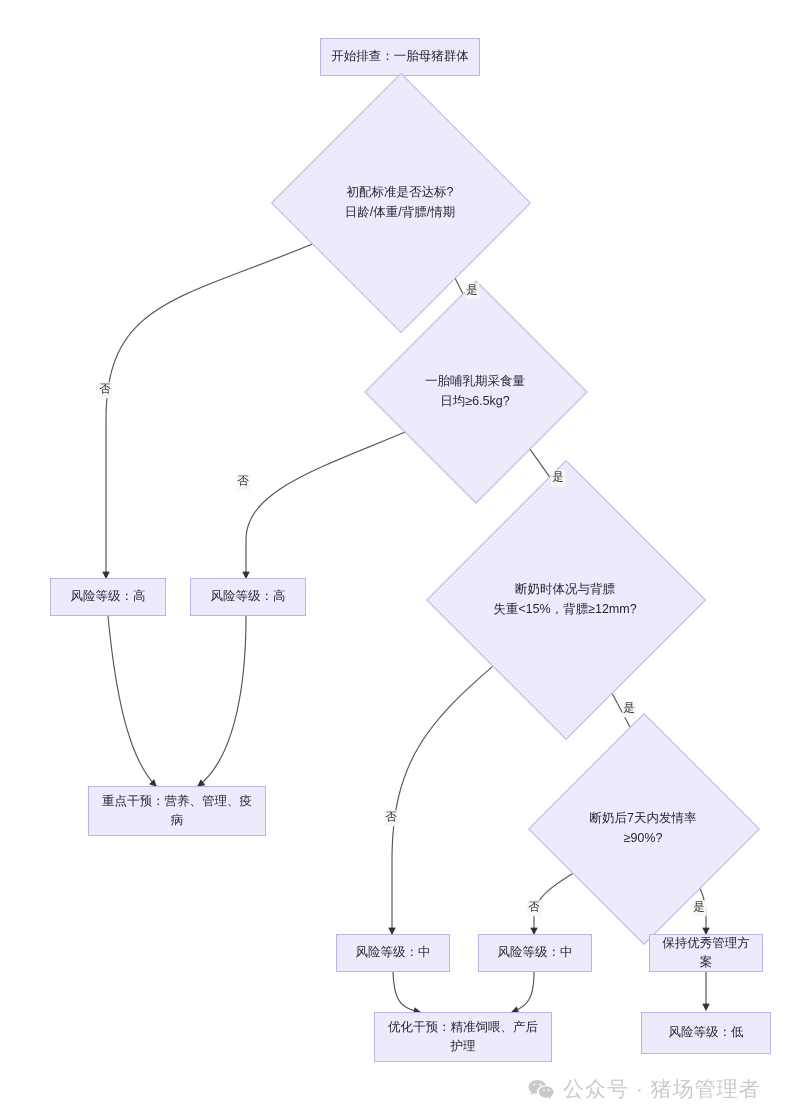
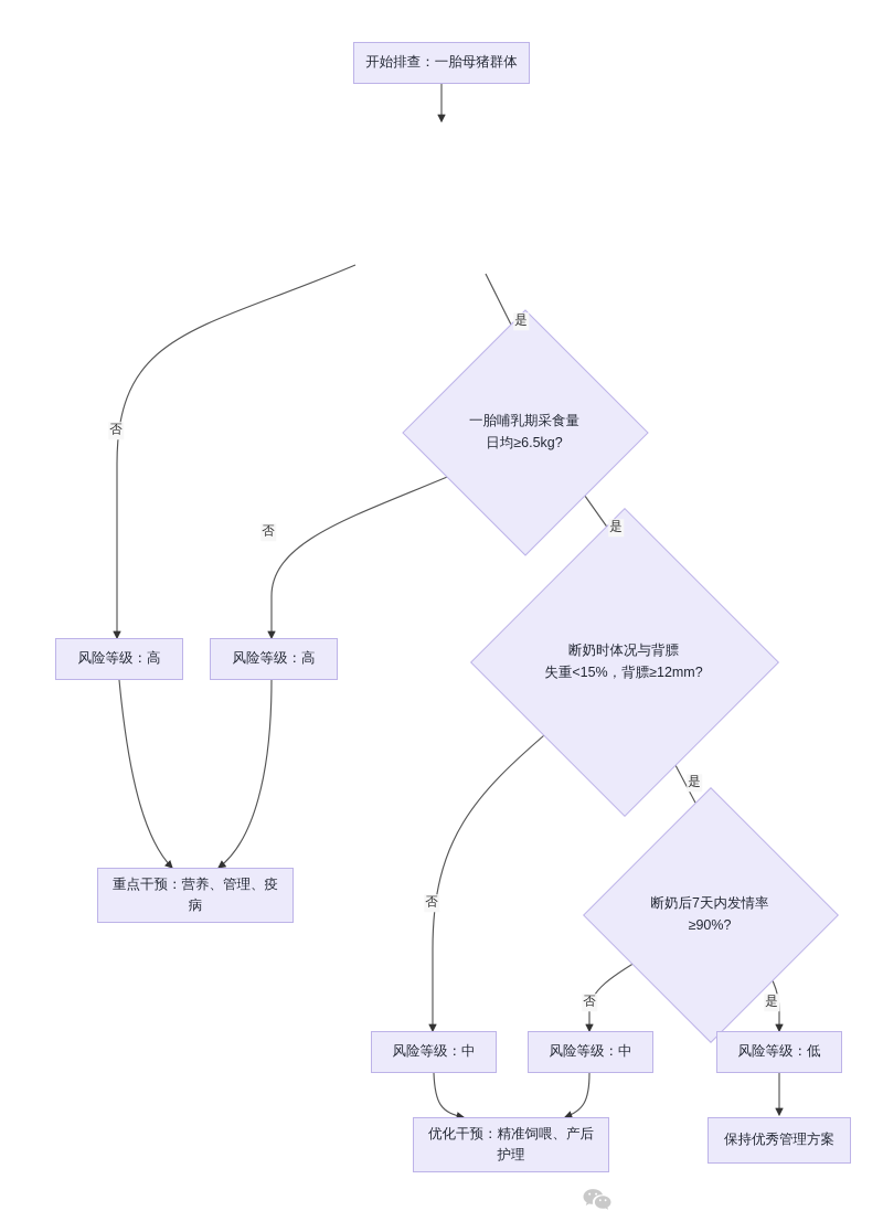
  开始排查：一胎母猪群体
- 初配标准是否达标?
- 日龄/体重/背膘/情期
  一胎哺乳期采食量
  日均≥6.5kg?
  断奶时体况与背膘
  失重<15%，背膘≥12mm?
  断奶后7天内发情率
  ≥90%?
  风险等级：高
  风险等级：高
  风险等级：中
  风险等级：中
- 保持优秀管理方案
+ 风险等级：低
  重点干预：营养、管理、疫病
  优化干预：精准饲喂、产后护理
- 风险等级：低
+ 保持优秀管理方案
  否
  是
  否
  是
  否
  是
  否
  是
- 公众号 · 猪场管理者
